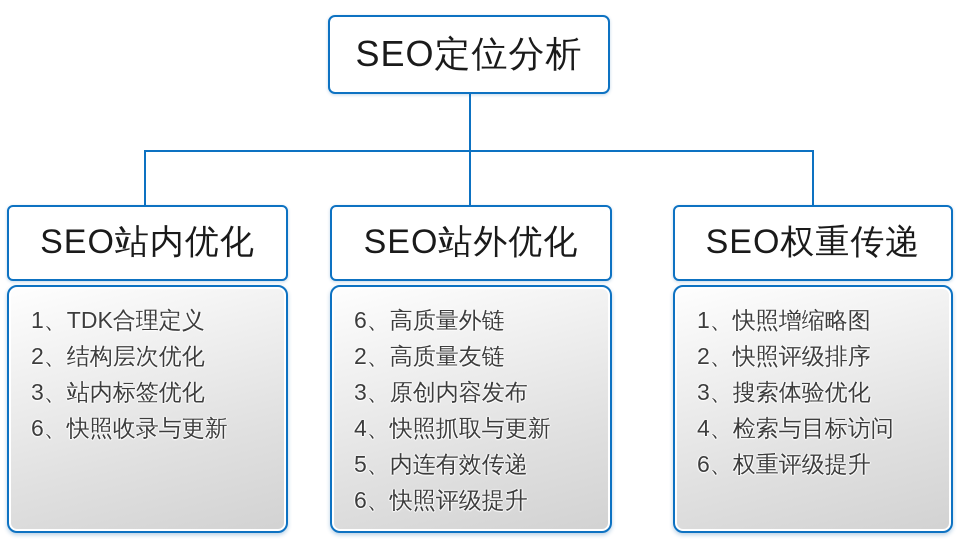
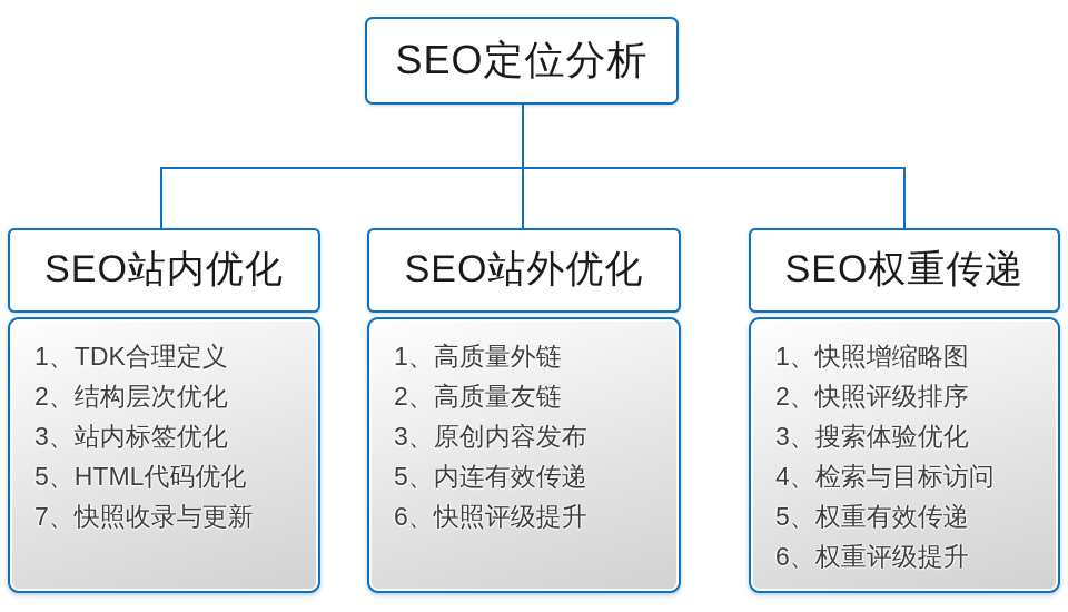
  SEO定位分析
  SEO站内优化
  1、TDK合理定义
  2、结构层次优化
  3、站内标签优化
+ 5、HTML代码优化
- 6、快照收录与更新
+ 7、快照收录与更新
  SEO站外优化
- 6、高质量外链
+ 1、高质量外链
  2、高质量友链
  3、原创内容发布
- 4、快照抓取与更新
  5、内连有效传递
  6、快照评级提升
  SEO权重传递
  1、快照增缩略图
  2、快照评级排序
  3、搜索体验优化
  4、检索与目标访问
+ 5、权重有效传递
  6、权重评级提升
